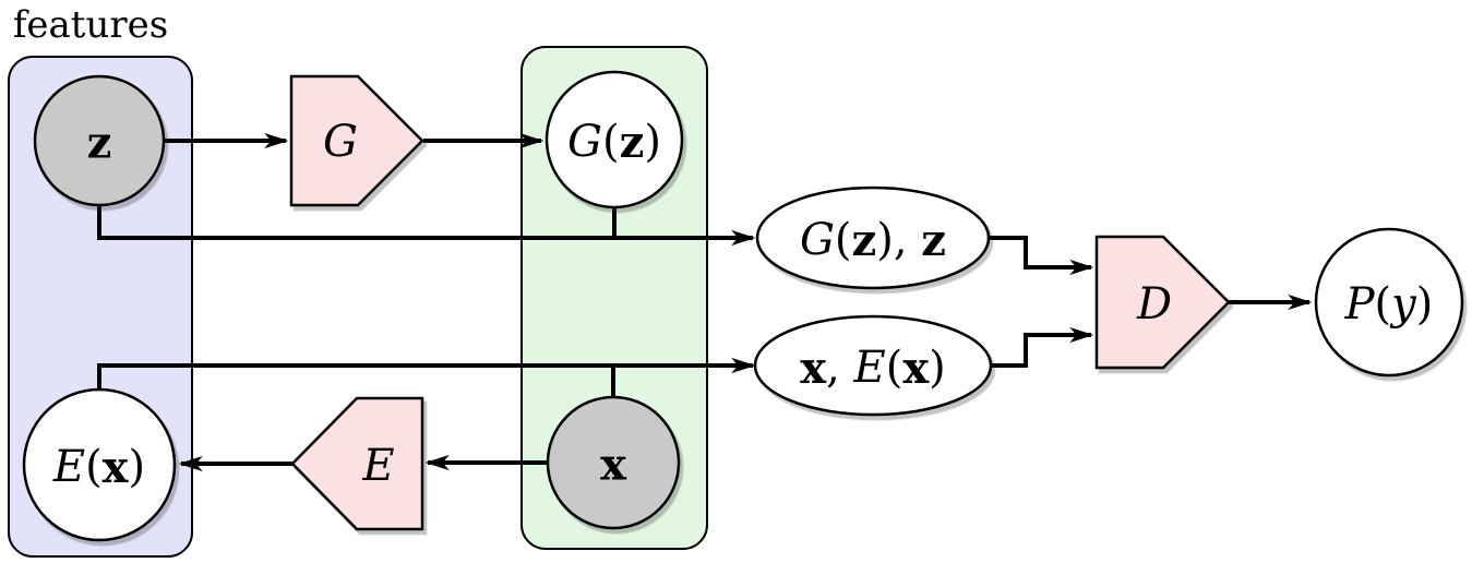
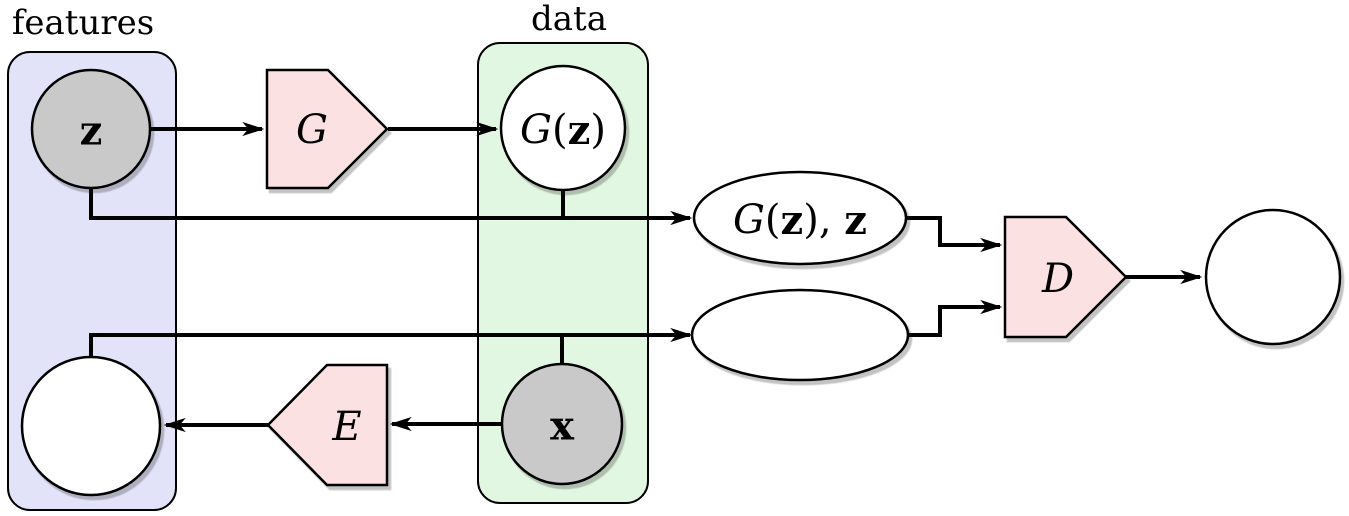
  features
+ data
  z
  G
  G(z)
  G(z), z
- x, E(x)
  D
- P(y)
- E(x)
  E
  x
